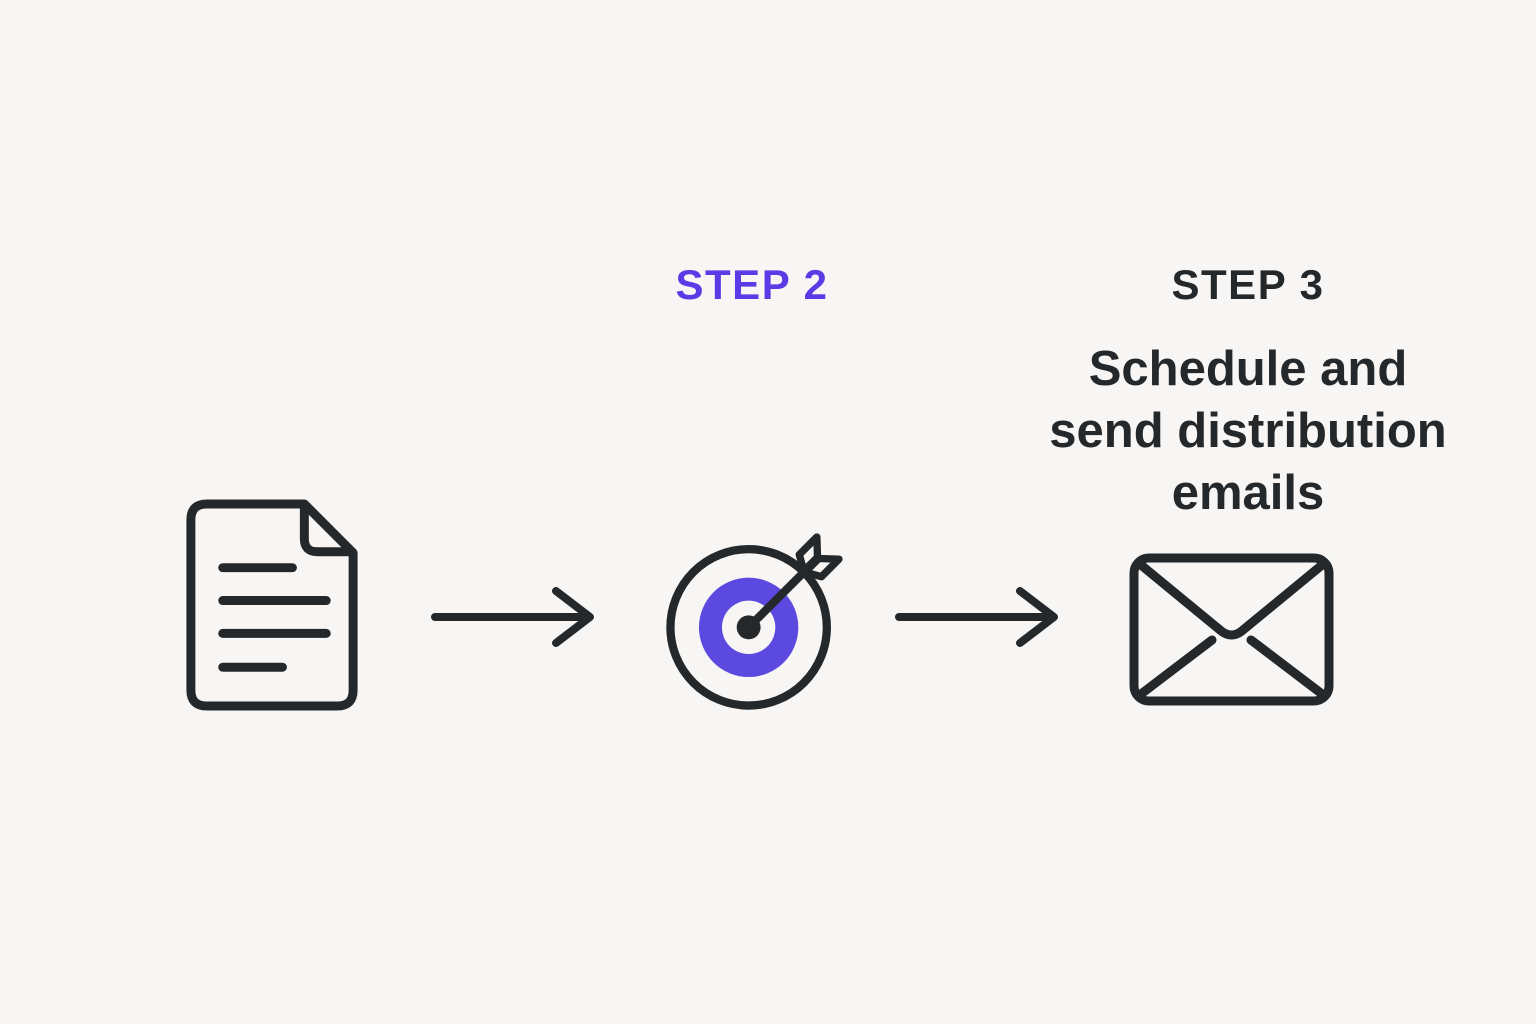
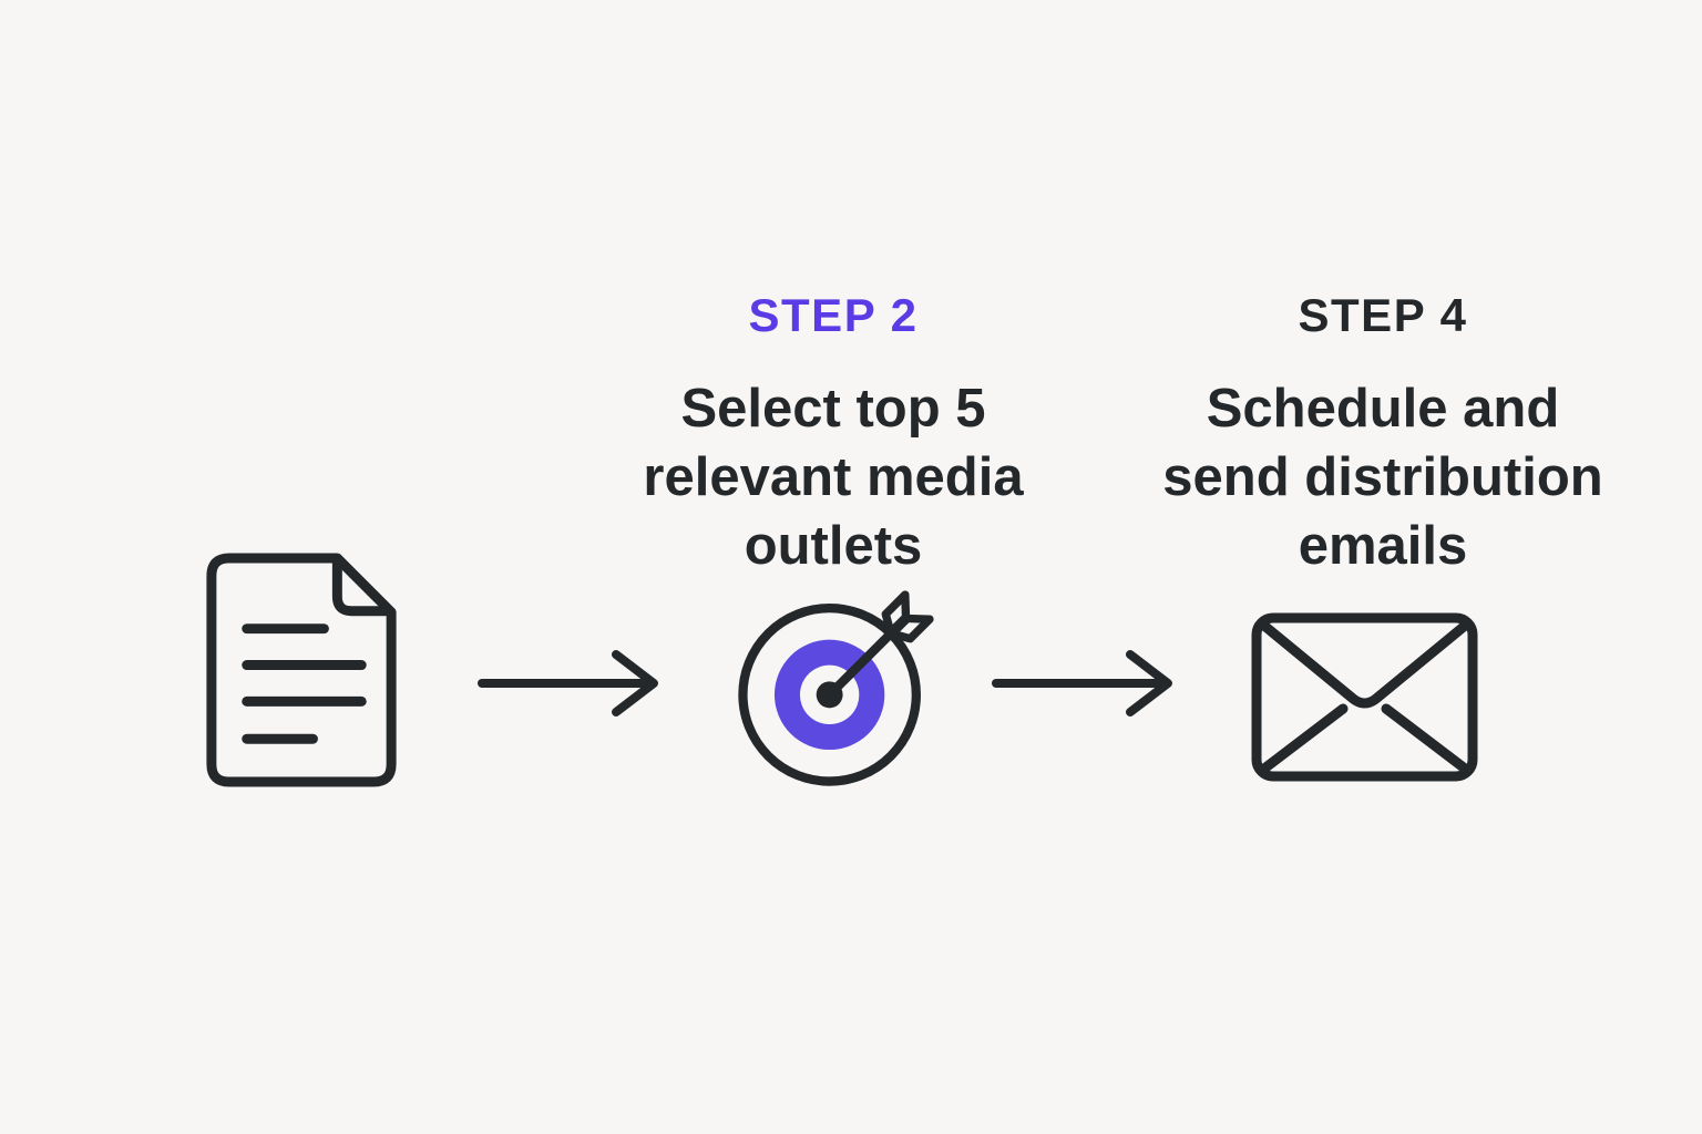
  STEP 2
+ Select top 5
+ relevant media
+ outlets
- STEP 3
+ STEP 4
  Schedule and
  send distribution
  emails
